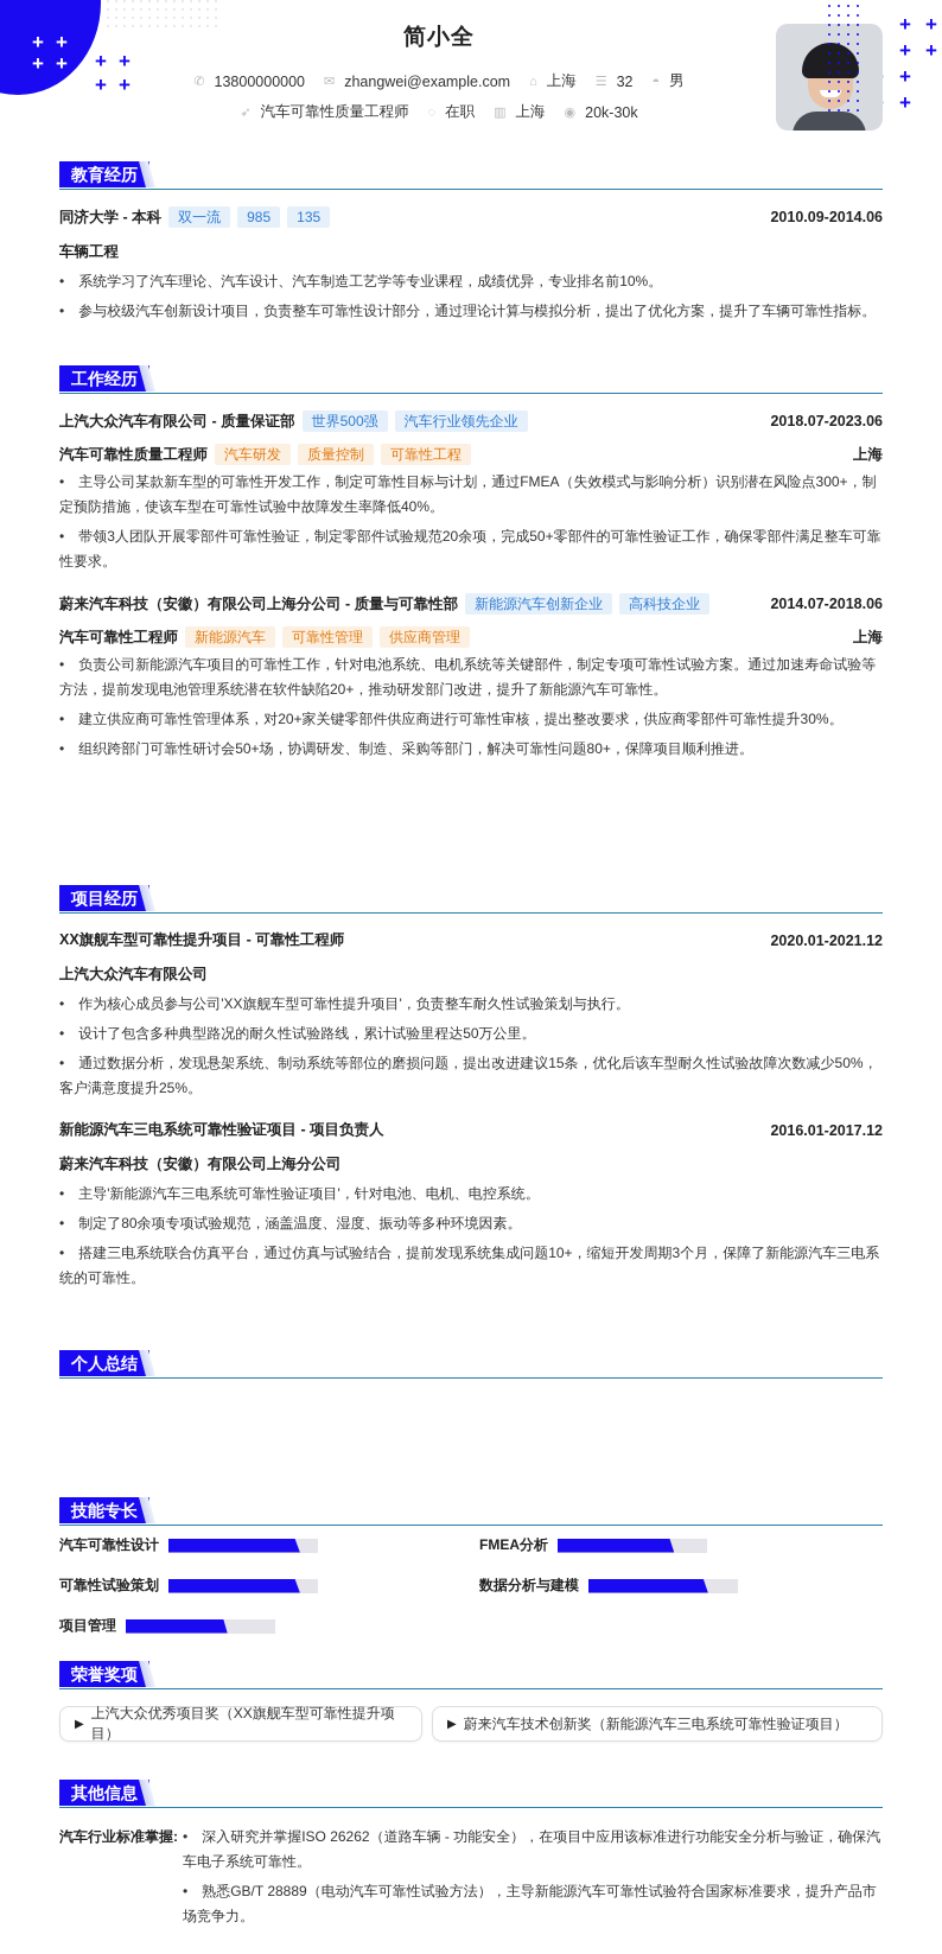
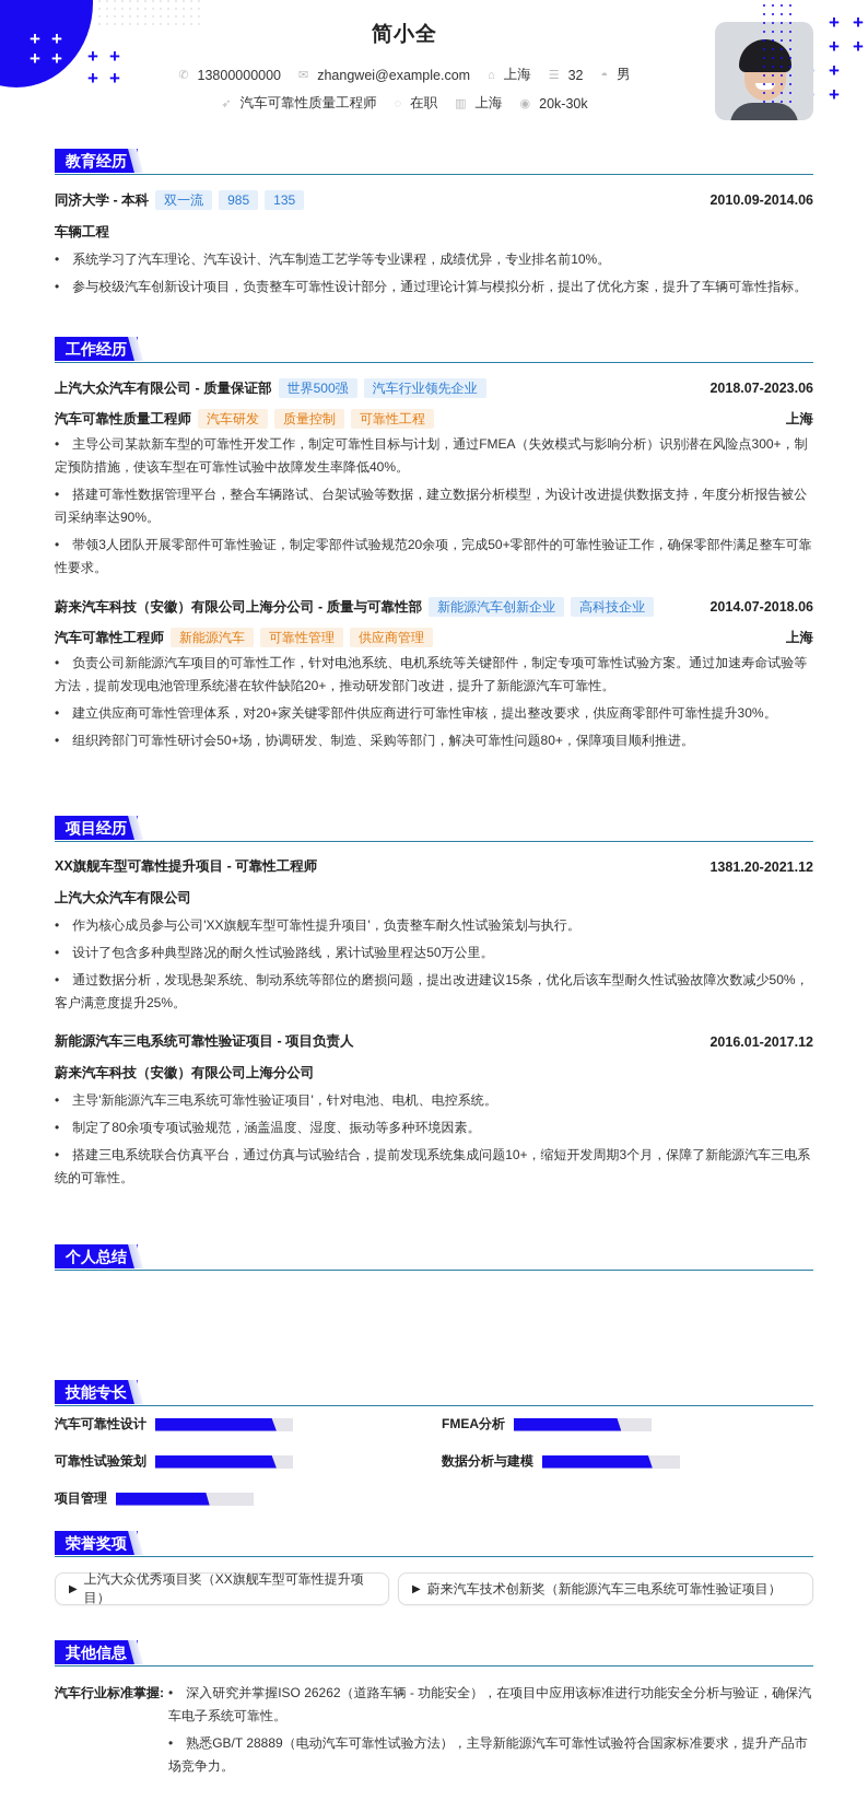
  +
  +
  +
  +
  +
  +
  +
  +
  +
  +
  +
  +
  +
  +
  简小全
  ✆
  13800000000
  ✉
  zhangwei@example.com
  ⌂
  上海
  ☰
  32
  ◓
  男
  ➶
  汽车可靠性质量工程师
  在职
  ▥
  上海
  ◉
  20k-30k
  教育经历
  同济大学 - 本科
  双一流
  985
  135
  2010.09-2014.06
  车辆工程
  系统学习了汽车理论、汽车设计、汽车制造工艺学等专业课程，成绩优异，专业排名前10%。
  参与校级汽车创新设计项目，负责整车可靠性设计部分，通过理论计算与模拟分析，提出了优化方案，提升了车辆可靠性指标。
  工作经历
  上汽大众汽车有限公司 - 质量保证部
  世界500强
  汽车行业领先企业
  2018.07-2023.06
  汽车可靠性质量工程师
  汽车研发
  质量控制
  可靠性工程
  上海
  主导公司某款新车型的可靠性开发工作，制定可靠性目标与计划，通过FMEA（失效模式与影响分析）识别潜在风险点300+，制定预防措施，使该车型在可靠性试验中故障发生率降低40%。
+ 搭建可靠性数据管理平台，整合车辆路试、台架试验等数据，建立数据分析模型，为设计改进提供数据支持，年度分析报告被公司采纳率达90%。
  带领3人团队开展零部件可靠性验证，制定零部件试验规范20余项，完成50+零部件的可靠性验证工作，确保零部件满足整车可靠性要求。
  蔚来汽车科技（安徽）有限公司上海分公司 - 质量与可靠性部
  新能源汽车创新企业
  高科技企业
  2014.07-2018.06
  汽车可靠性工程师
  新能源汽车
  可靠性管理
  供应商管理
  上海
  负责公司新能源汽车项目的可靠性工作，针对电池系统、电机系统等关键部件，制定专项可靠性试验方案。通过加速寿命试验等方法，提前发现电池管理系统潜在软件缺陷20+，推动研发部门改进，提升了新能源汽车可靠性。
  建立供应商可靠性管理体系，对20+家关键零部件供应商进行可靠性审核，提出整改要求，供应商零部件可靠性提升30%。
  组织跨部门可靠性研讨会50+场，协调研发、制造、采购等部门，解决可靠性问题80+，保障项目顺利推进。
  项目经历
  XX旗舰车型可靠性提升项目 - 可靠性工程师
- 2020.01-2021.12
+ 1381.20-2021.12
  上汽大众汽车有限公司
  作为核心成员参与公司'XX旗舰车型可靠性提升项目'，负责整车耐久性试验策划与执行。
  设计了包含多种典型路况的耐久性试验路线，累计试验里程达50万公里。
  通过数据分析，发现悬架系统、制动系统等部位的磨损问题，提出改进建议15条，优化后该车型耐久性试验故障次数减少50%，客户满意度提升25%。
  新能源汽车三电系统可靠性验证项目 - 项目负责人
  2016.01-2017.12
  蔚来汽车科技（安徽）有限公司上海分公司
  主导'新能源汽车三电系统可靠性验证项目'，针对电池、电机、电控系统。
  制定了80余项专项试验规范，涵盖温度、湿度、振动等多种环境因素。
  搭建三电系统联合仿真平台，通过仿真与试验结合，提前发现系统集成问题10+，缩短开发周期3个月，保障了新能源汽车三电系统的可靠性。
  个人总结
  技能专长
  汽车可靠性设计
  FMEA分析
  可靠性试验策划
  数据分析与建模
  项目管理
  荣誉奖项
  ▶
  上汽大众优秀项目奖（XX旗舰车型可靠性提升项目）
  ▶
  蔚来汽车技术创新奖（新能源汽车三电系统可靠性验证项目）
  其他信息
  汽车行业标准掌握:
  深入研究并掌握ISO 26262（道路车辆 - 功能安全），在项目中应用该标准进行功能安全分析与验证，确保汽车电子系统可靠性。
  熟悉GB/T 28889（电动汽车可靠性试验方法），主导新能源汽车可靠性试验符合国家标准要求，提升产品市场竞争力。
